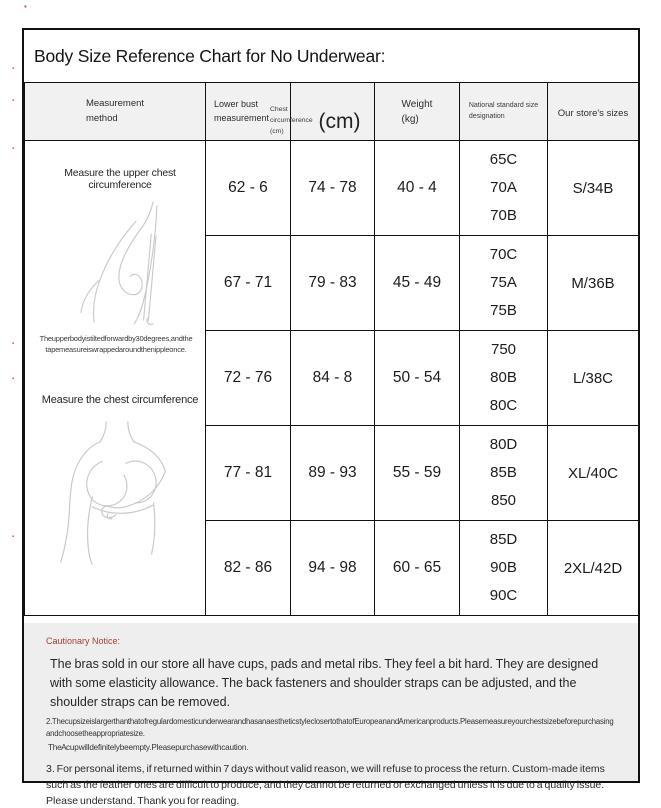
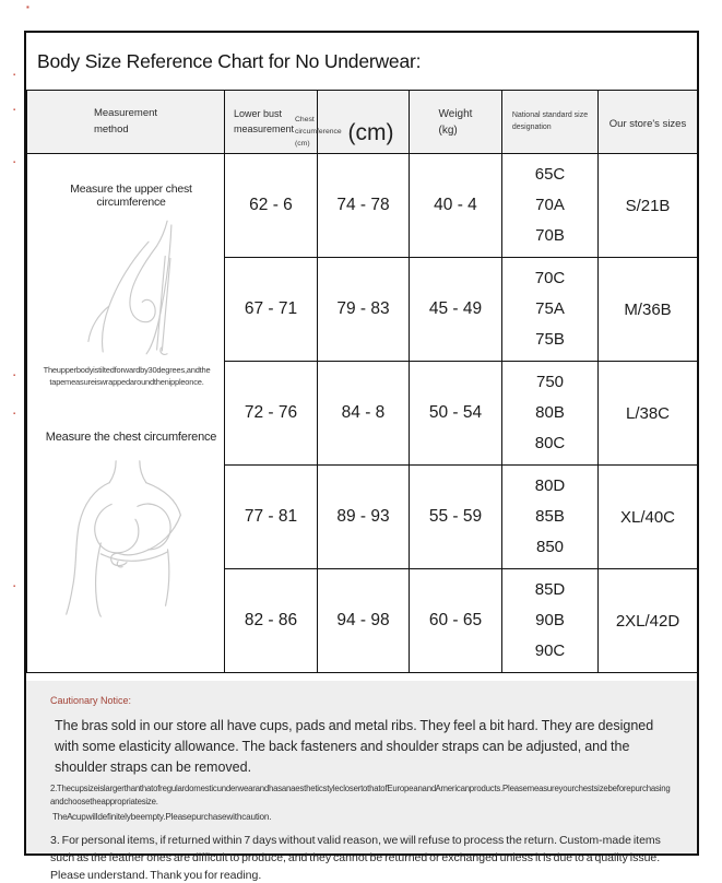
  ▪
  Body Size Reference Chart for No Underwear:
- Measure the upper chest circumference The upper body is tilted forward by 30 degrees, and the tape measure is wrapped around the nipple once. Measure the chest circumference	62 - 6	74 - 78	40 - 4	65C 70A 70B	S/34B
+ Measure the upper chest circumference The upper body is tilted forward by 30 degrees, and the tape measure is wrapped around the nipple once. Measure the chest circumference	62 - 6	74 - 78	40 - 4	65C 70A 70B	S/21B
  67 - 71	79 - 83	45 - 49	70C 75A 75B	M/36B
  72 - 76	84 - 8	50 - 54	750 80B 80C	L/38C
  77 - 81	89 - 93	55 - 59	80D 85B 850	XL/40C
  82 - 86	94 - 98	60 - 65	85D 90B 90C	2XL/42D
  Cautionary Notice:
  The bras sold in our store all have cups, pads and metal ribs. They feel a bit hard. They are designed with some elasticity allowance. The back fasteners and shoulder straps can be adjusted, and the shoulder straps can be removed.
  2. The cup size is larger than that of regular domestic underwear and has an aesthetic style closer to that of European and American products. Please measure your chest size before purchasing and choose the appropriate size.
  The A cup will definitely be empty. Please purchase with caution.
  3. For personal items, if returned within 7 days without valid reason, we will refuse to process the return. Custom-made items such as the feather ones are difficult to produce, and they cannot be returned or exchanged unless it is due to a quality issue. Please understand. Thank you for reading.
